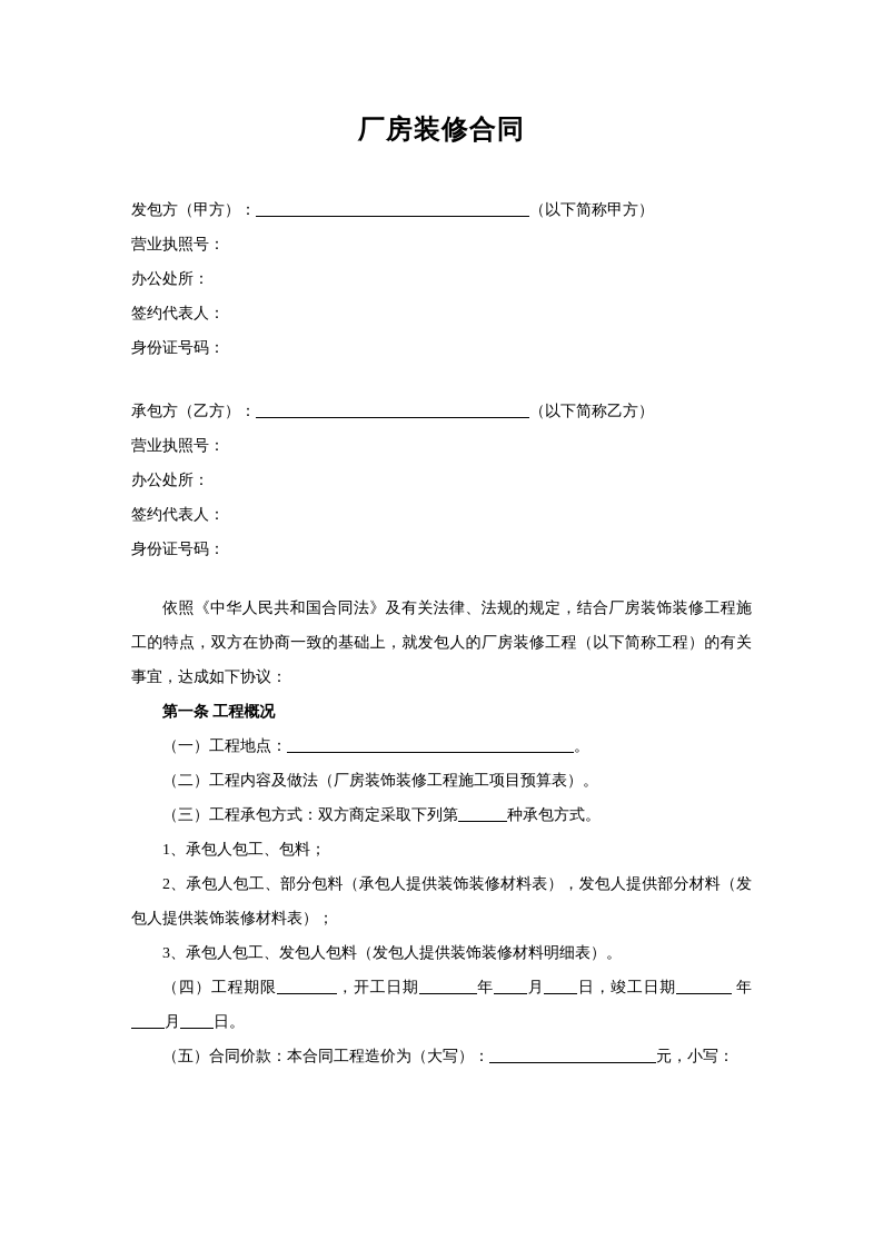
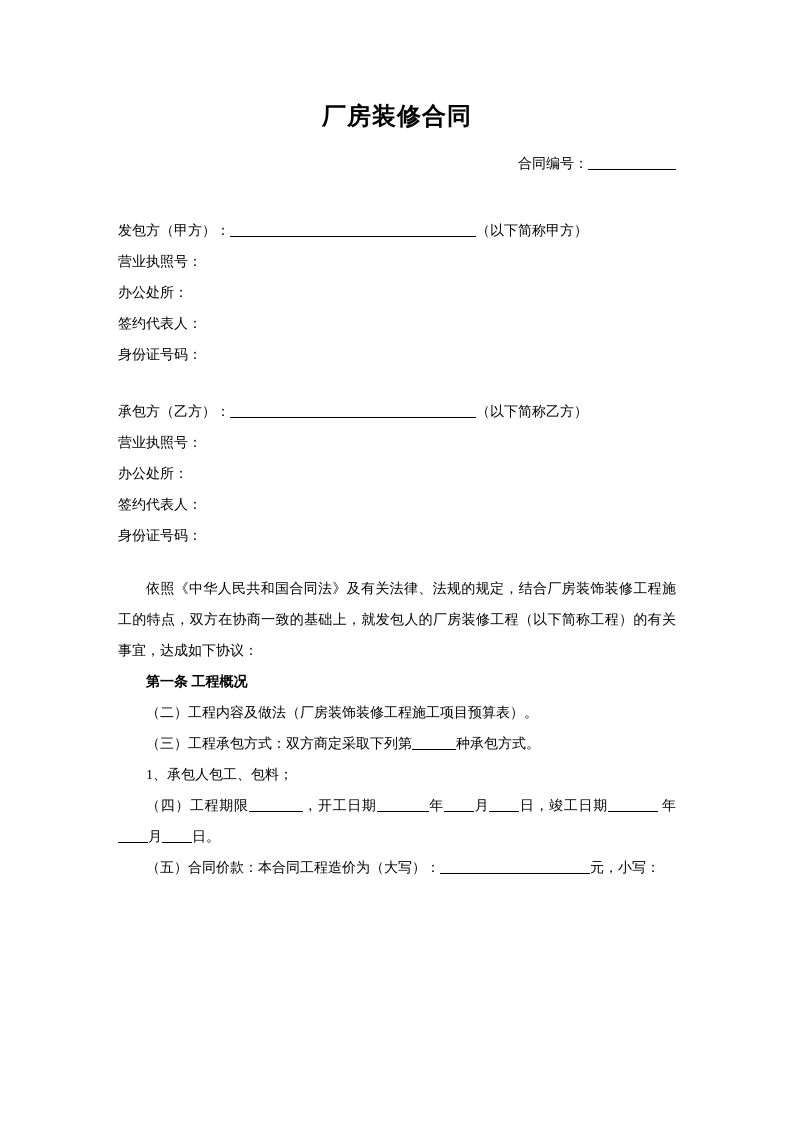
  厂房装修合同
+ 合同编号：
  发包方（甲方）： （以下简称甲方）
  营业执照号：
  办公处所：
  签约代表人：
  身份证号码：
  承包方（乙方）： （以下简称乙方）
  营业执照号：
  办公处所：
  签约代表人：
  身份证号码：
  依照《中华人民共和国合同法》及有关法律、法规的规定，结合厂房装饰装修工程施工的特点，双方在协商一致的基础上，就发包人的厂房装修工程（以下简称工程）的有关事宜，达成如下协议：
  第一条 工程概况
- （一）工程地点： 。
  （二）工程内容及做法（厂房装饰装修工程施工项目预算表）。
  （三）工程承包方式：双方商定采取下列第 种承包方式。
  1、承包人包工、包料；
- 2、承包人包工、部分包料（承包人提供装饰装修材料表），发包人提供部分材料（发包人提供装饰装修材料表）；
- 3、承包人包工、发包人包料（发包人提供装饰装修材料明细表）。
  （四）工程期限 ，开工日期 年 月 日，竣工日期 年月 日。
  （五）合同价款：本合同工程造价为（大写）： 元，小写：
